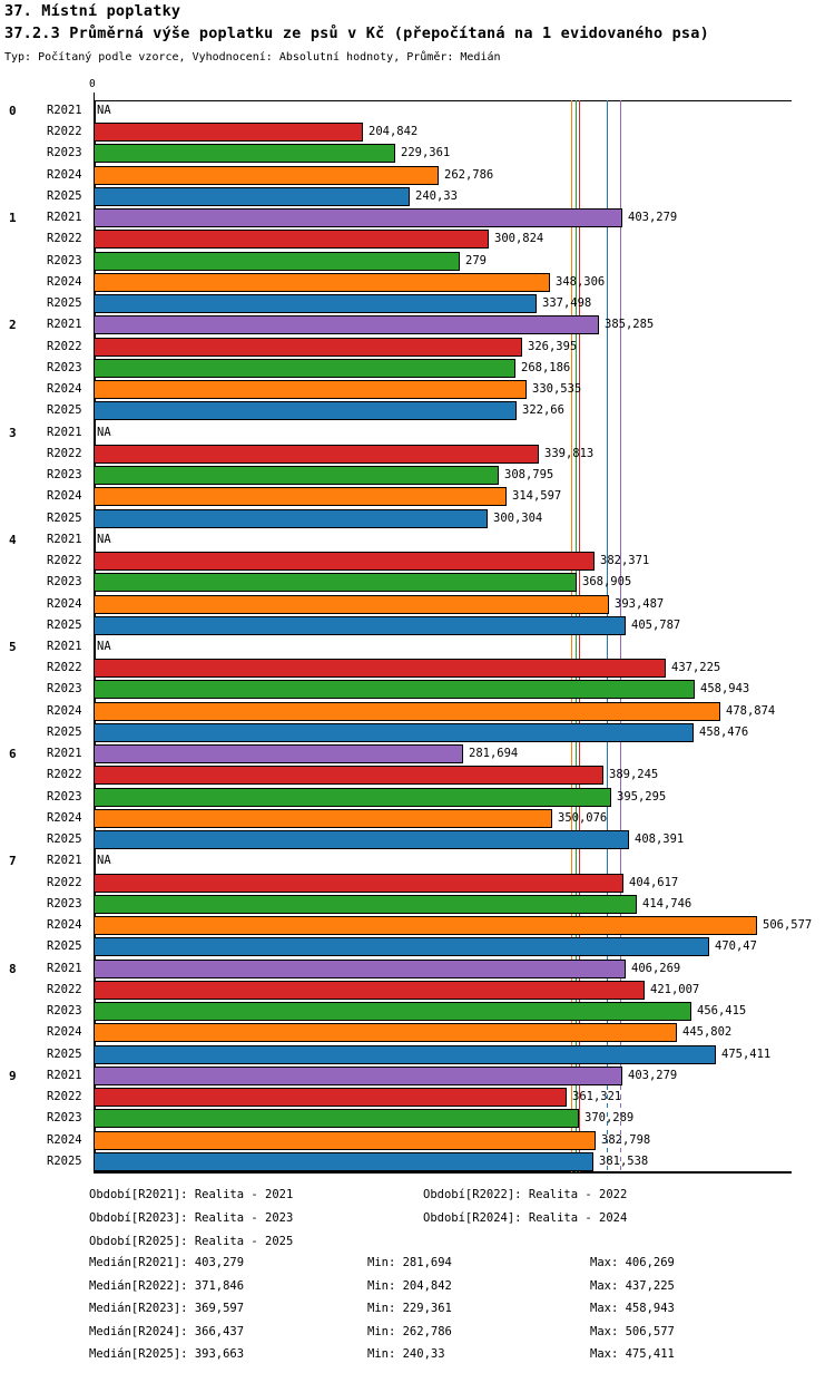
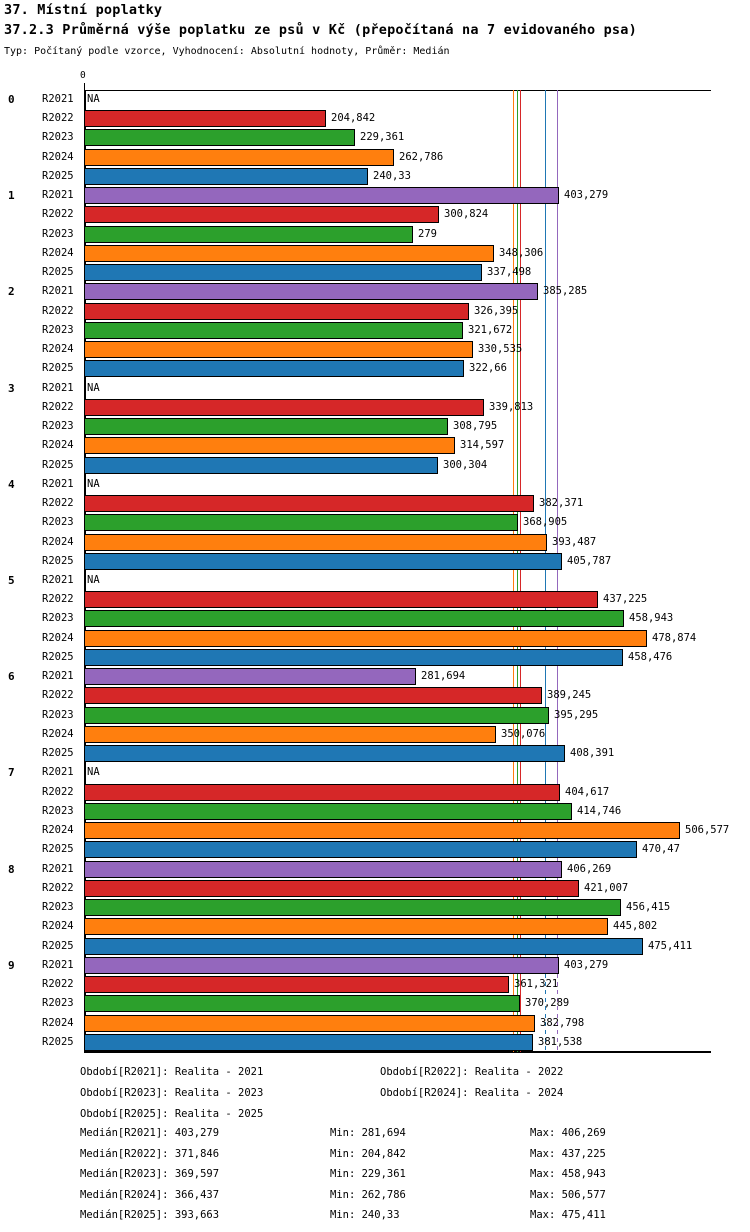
  37. Místní poplatky
- 37.2.3 Průměrná výše poplatku ze psů v Kč (přepočítaná na 1 evidovaného psa)
+ 37.2.3 Průměrná výše poplatku ze psů v Kč (přepočítaná na 7 evidovaného psa)
  Typ: Počítaný podle vzorce, Vyhodnocení: Absolutní hodnoty, Průměr: Medián
  0
  0
  R2021
  NA
  R2022
  204,842
  R2023
  229,361
  R2024
  262,786
  R2025
  240,33
  1
  R2021
  403,279
  R2022
  300,824
  R2023
  279
  R2024
  348,306
  R2025
  337,498
  2
  R2021
  385,285
  R2022
  326,395
  R2023
- 268,186
+ 321,672
  R2024
  330,535
  R2025
  322,66
  3
  R2021
  NA
  R2022
  339,813
  R2023
  308,795
  R2024
  314,597
  R2025
  300,304
  4
  R2021
  NA
  R2022
  382,371
  R2023
  368,905
  R2024
  393,487
  R2025
  405,787
  5
  R2021
  NA
  R2022
  437,225
  R2023
  458,943
  R2024
  478,874
  R2025
  458,476
  6
  R2021
  281,694
  R2022
  389,245
  R2023
  395,295
  R2024
  350,076
  R2025
  408,391
  7
  R2021
  NA
  R2022
  404,617
  R2023
  414,746
  R2024
  506,577
  R2025
  470,47
  8
  R2021
  406,269
  R2022
  421,007
  R2023
  456,415
  R2024
  445,802
  R2025
  475,411
  9
  R2021
  403,279
  R2022
  361,321
  R2023
  370,289
  R2024
  382,798
  R2025
  381,538
  Období[R2021]: Realita - 2021
  Období[R2023]: Realita - 2023
  Období[R2025]: Realita - 2025
  Období[R2022]: Realita - 2022
  Období[R2024]: Realita - 2024
  Medián[R2021]: 403,279
  Min: 281,694
  Max: 406,269
  Medián[R2022]: 371,846
  Min: 204,842
  Max: 437,225
  Medián[R2023]: 369,597
  Min: 229,361
  Max: 458,943
  Medián[R2024]: 366,437
  Min: 262,786
  Max: 506,577
  Medián[R2025]: 393,663
  Min: 240,33
  Max: 475,411
